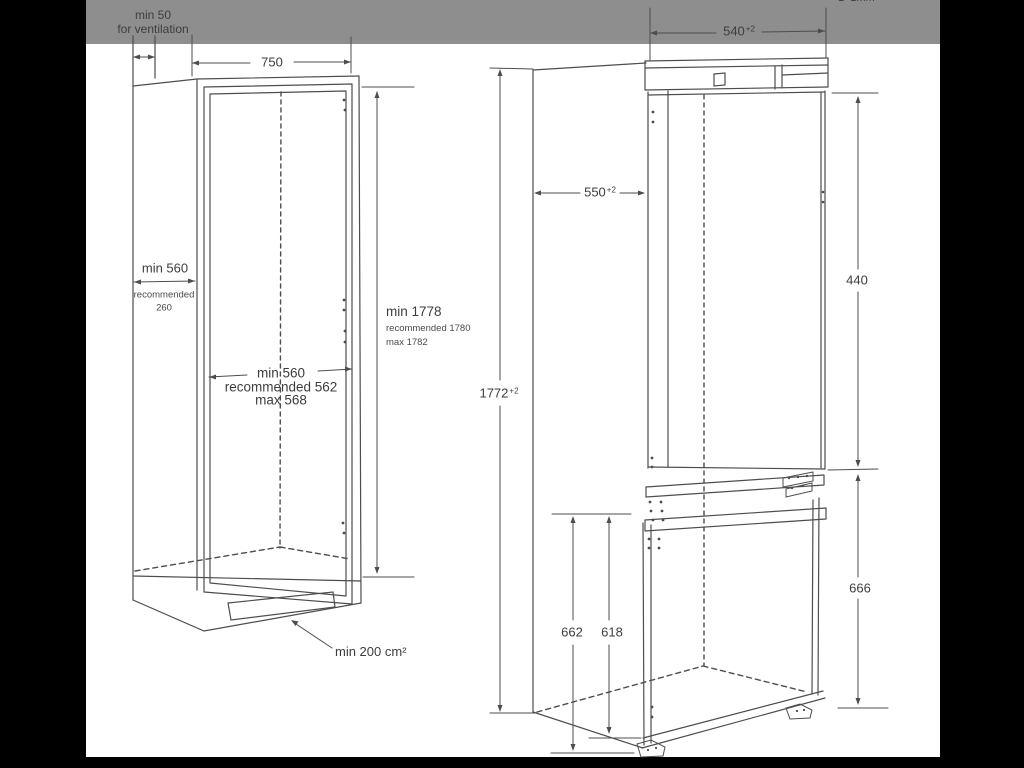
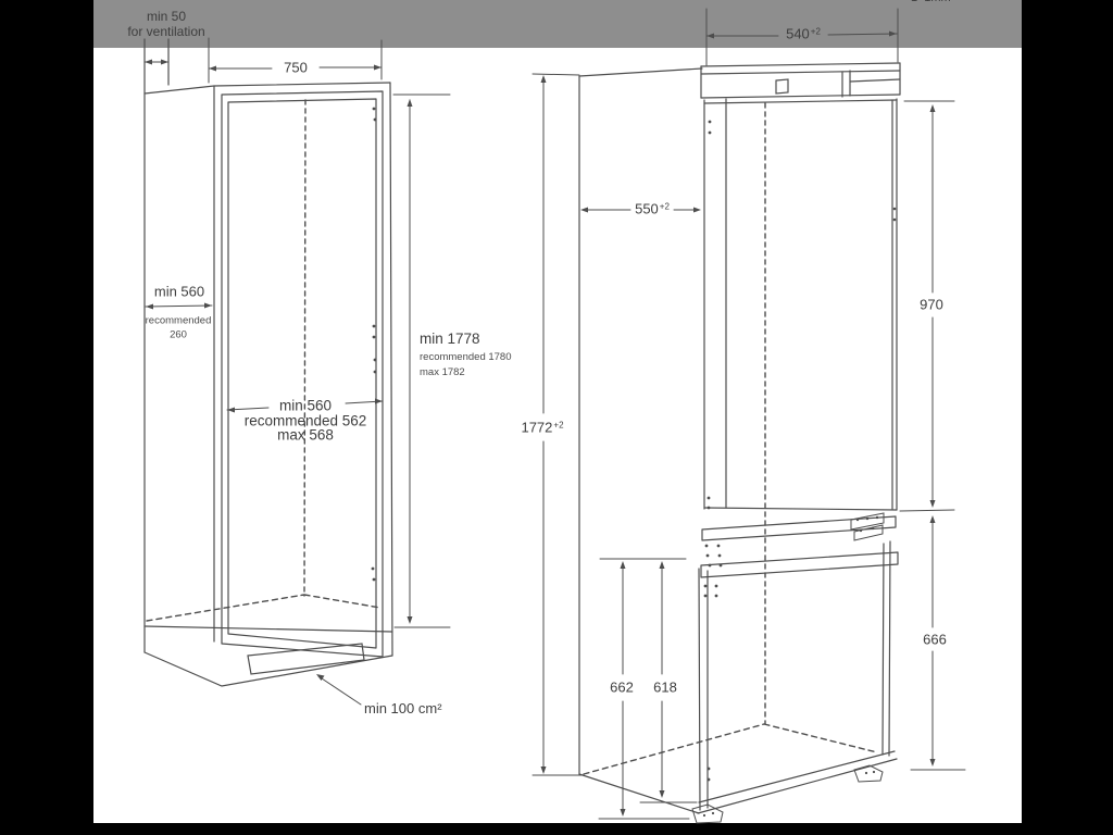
  min 50
  for ventilation
  750
  min 560
  recommended
  260
  min 560
  recommended 562
  max 568
  min 1778
  recommended 1780
  max 1782
- min 200 cm²
+ min 100 cm²
  540+2
  550+2
  1772+2
- 440
+ 970
  666
  662
  618
